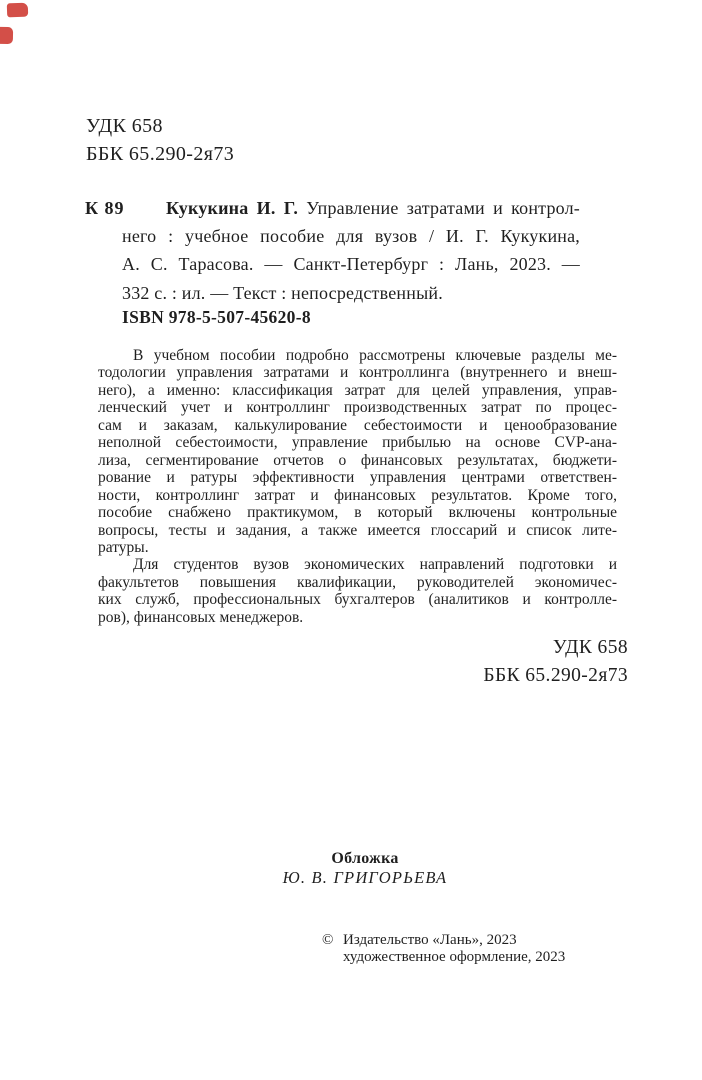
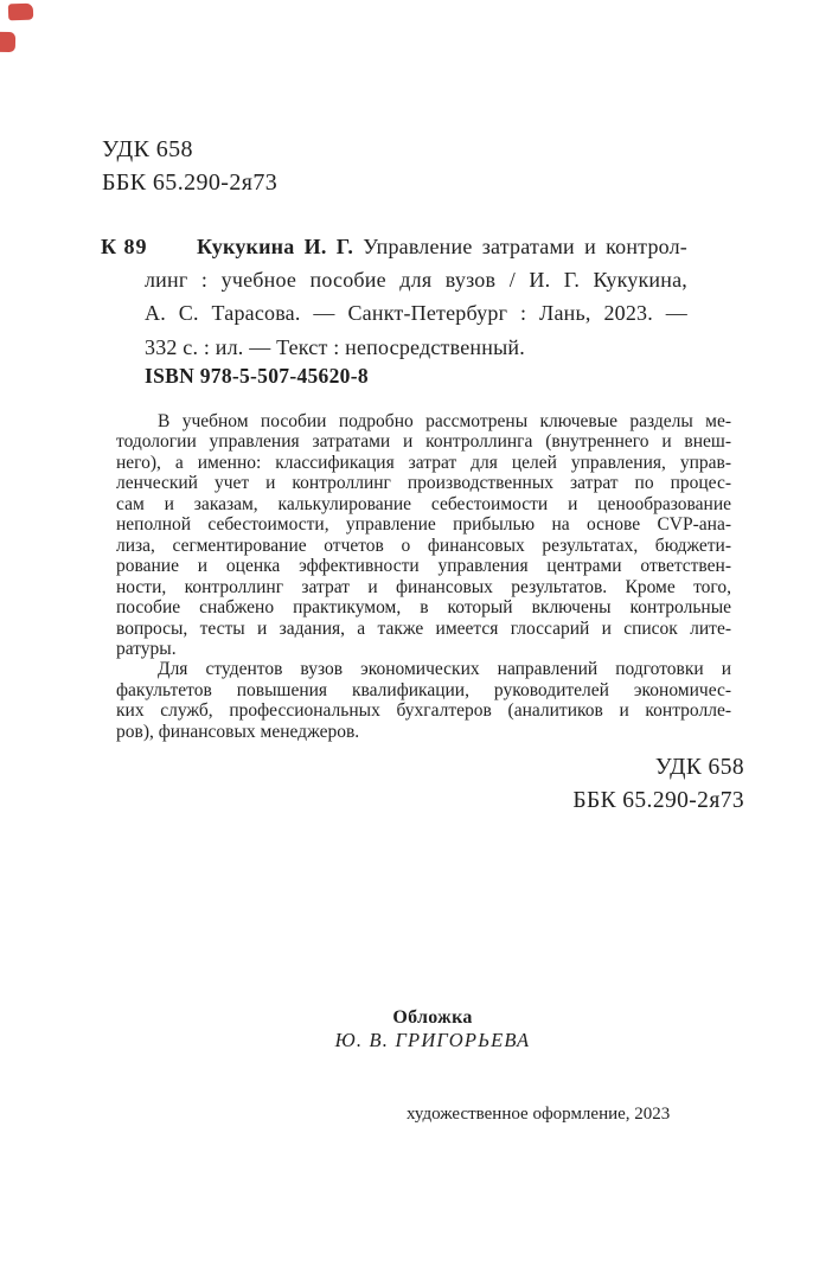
  УДК 658
  ББК 65.290-2я73
  К 89
  Кукукина И. Г. Управление затратами и контрол-
- него : учебное пособие для вузов / И. Г. Кукукина,
+ линг : учебное пособие для вузов / И. Г. Кукукина,
  А. С. Тарасова. — Санкт-Петербург : Лань, 2023. —
  332 с. : ил. — Текст : непосредственный.
  ISBN 978-5-507-45620-8
  В учебном пособии подробно рассмотрены ключевые разделы ме-
  тодологии управления затратами и контроллинга (внутреннего и внеш-
  него), а именно: классификация затрат для целей управления, управ-
  ленческий учет и контроллинг производственных затрат по процес-
  сам и заказам, калькулирование себестоимости и ценообразование
  неполной себестоимости, управление прибылью на основе CVP-ана-
  лиза, сегментирование отчетов о финансовых результатах, бюджети-
- рование и ратуры эффективности управления центрами ответствен-
+ рование и оценка эффективности управления центрами ответствен-
  ности, контроллинг затрат и финансовых результатов. Кроме того,
  пособие снабжено практикумом, в который включены контрольные
  вопросы, тесты и задания, а также имеется глоссарий и список лите-
  ратуры.
  Для студентов вузов экономических направлений подготовки и
  факультетов повышения квалификации, руководителей экономичес-
  ких служб, профессиональных бухгалтеров (аналитиков и контролле-
  ров), финансовых менеджеров.
  УДК 658
  ББК 65.290-2я73
  Обложка
  Ю. В. ГРИГОРЬЕВА
- © Издательство «Лань», 2023
  художественное оформление, 2023
